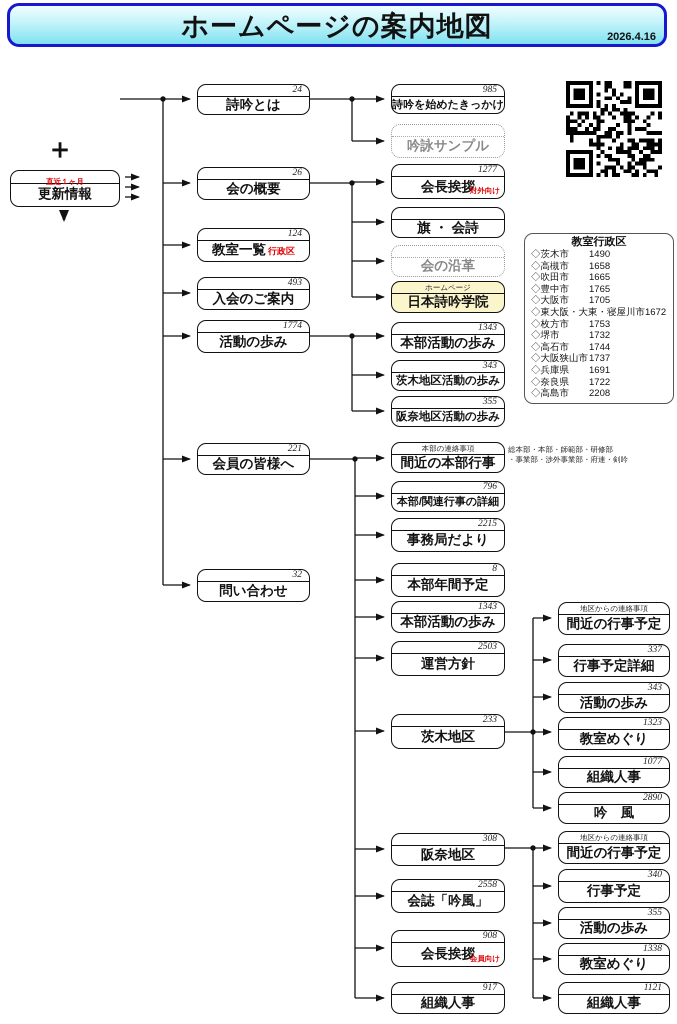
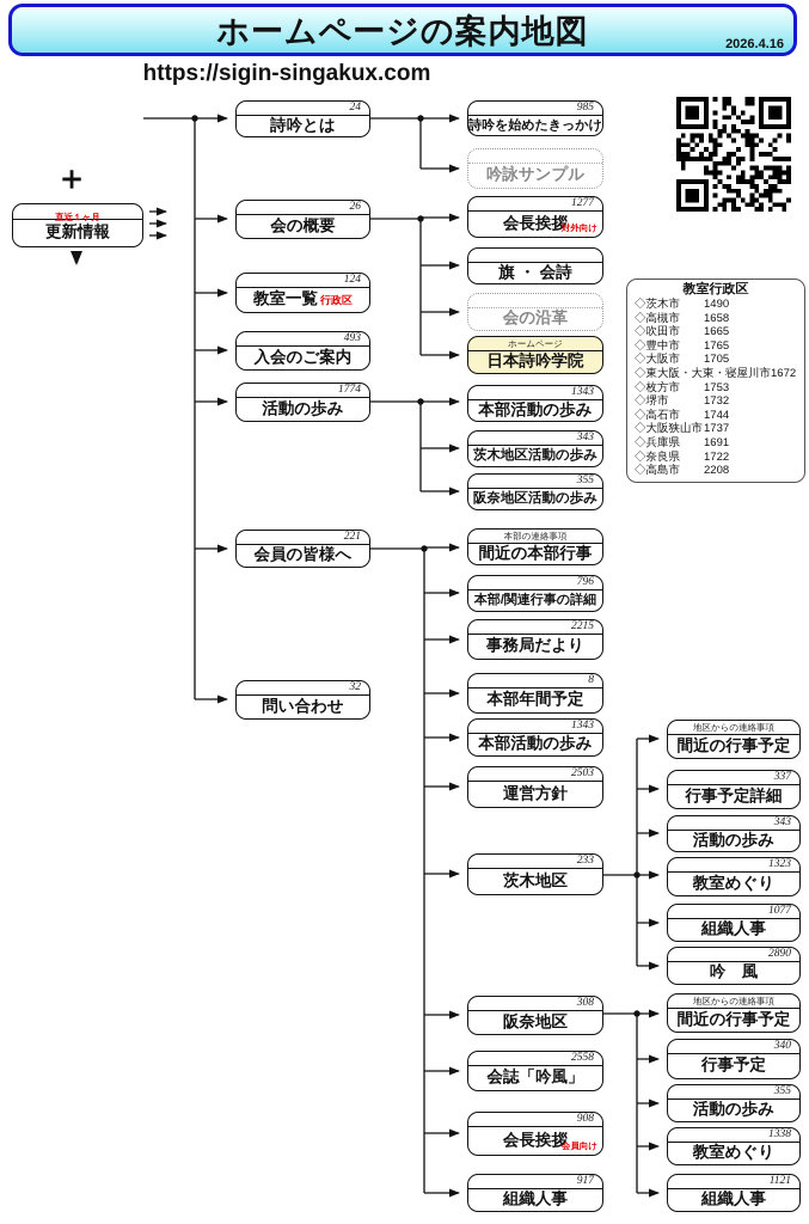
  ホームページの案内地図
  2026.4.16
+ https://sigin-singakux.com
  ＋
  直近１ヶ月
  更新情報
  教室行政区
  ◇茨木市
  1490
  ◇高槻市
  1658
  ◇吹田市
  1665
  ◇豊中市
  1765
  ◇大阪市
  1705
  ◇東大阪・大東・寝屋川市
  1672
  ◇枚方市
  1753
  ◇堺市
  1732
  ◇高石市
  1744
  ◇大阪狭山市
  1737
  ◇兵庫県
  1691
  ◇奈良県
  1722
  ◇高島市
  2208
- 総本部・本部・師範部・研修部
- ・事業部・渉外事業部・府連・剣吟
  24
  詩吟とは
  26
  会の概要
  124
  教室一覧
  行政区
  493
  入会のご案内
  1774
  活動の歩み
  221
  会員の皆様へ
  32
  問い合わせ
  985
  詩吟を始めたきっかけ
  吟詠サンプル
  1277
  会長挨拶
  対外向け
  旗 ・ 会詩
  会の沿革
  ホームページ
  日本詩吟学院
  1343
  本部活動の歩み
  343
  茨木地区活動の歩み
  355
  阪奈地区活動の歩み
  本部の連絡事項
  間近の本部行事
  796
  本部/関連行事の詳細
  2215
  事務局だより
  8
  本部年間予定
  1343
  本部活動の歩み
  2503
  運営方針
  233
  茨木地区
  308
  阪奈地区
  2558
  会誌「吟風」
  908
  会長挨拶
  会員向け
  917
  組織人事
  地区からの連絡事項
  間近の行事予定
  337
  行事予定詳細
  343
  活動の歩み
  1323
  教室めぐり
  1077
  組織人事
  2890
  吟 風
  地区からの連絡事項
  間近の行事予定
  340
  行事予定
  355
  活動の歩み
  1338
  教室めぐり
  1121
  組織人事
